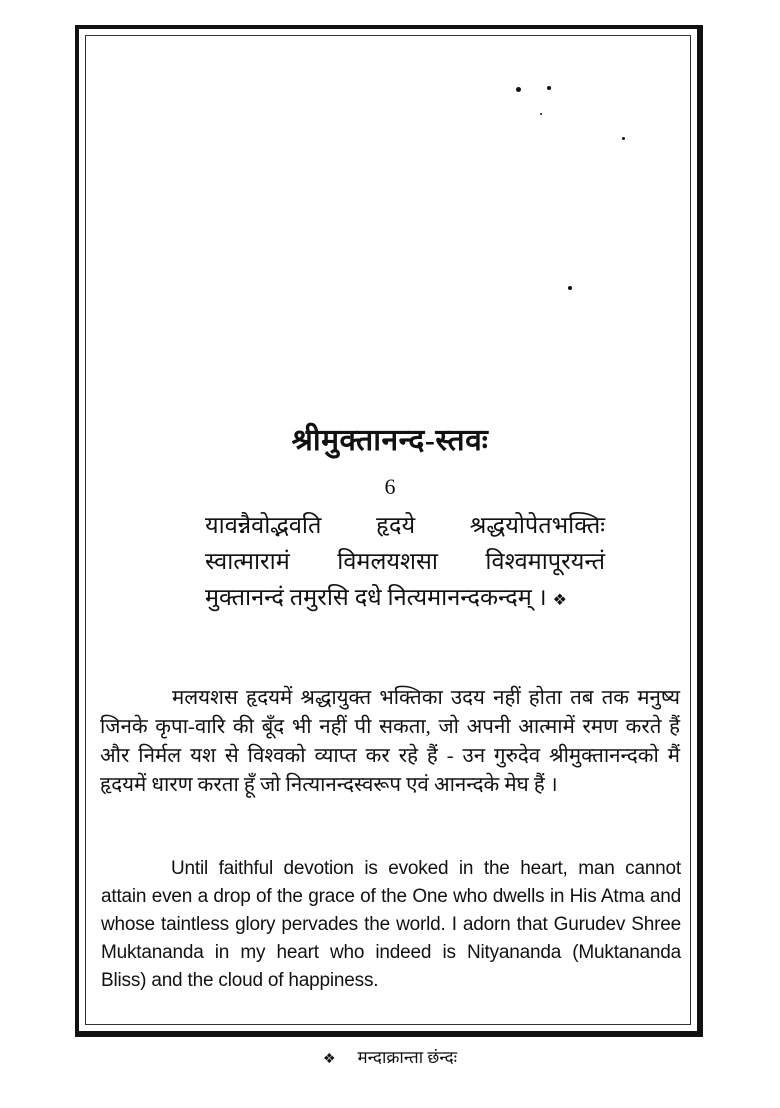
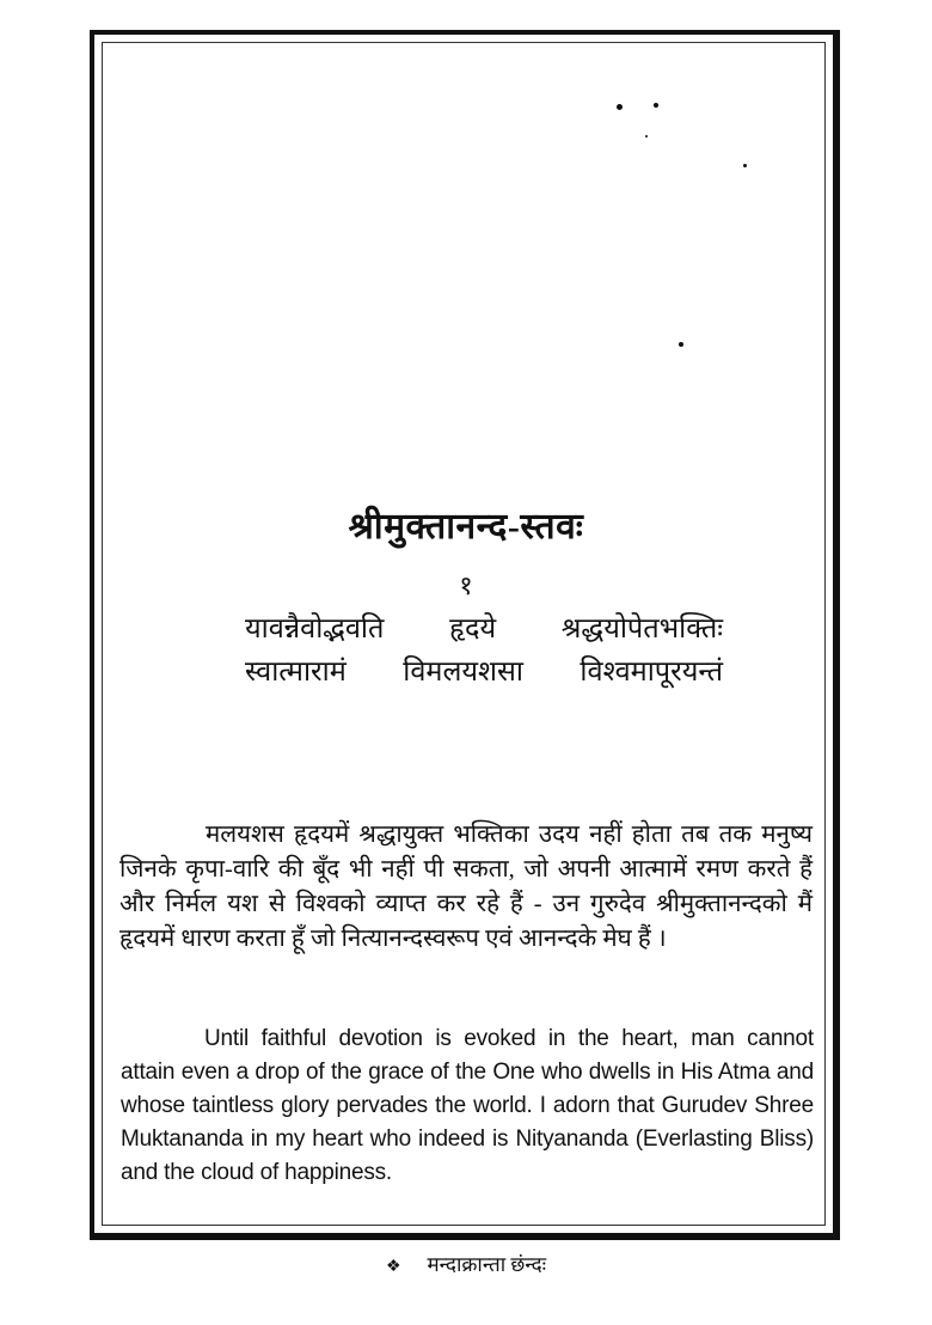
  श्रीमुक्तानन्द-स्तवः
- 6
+ १
  यावन्नैवोद्भवति हृदये श्रद्धयोपेतभक्तिः
  स्वात्मारामं विमलयशसा विश्वमापूरयन्तं
- मुक्तानन्दं तमुरसि दधे नित्यमानन्दकन्दम् । ❖
  मलयशस हृदयमें श्रद्धायुक्त भक्तिका उदय नहीं होता तब तक मनुष्य जिनके कृपा-वारि की बूँद भी नहीं पी सकता, जो अपनी आत्मामें रमण करते हैं और निर्मल यश से विश्वको व्याप्त कर रहे हैं - उन गुरुदेव श्रीमुक्तानन्दको मैं हृदयमें धारण करता हूँ जो नित्यानन्दस्वरूप एवं आनन्दके मेघ हैं ।
- Until faithful devotion is evoked in the heart, man cannot attain even a drop of the grace of the One who dwells in His Atma and whose taintless glory pervades the world. I adorn that Gurudev Shree Muktananda in my heart who indeed is Nityananda (Muktananda Bliss) and the cloud of happiness.
+ Until faithful devotion is evoked in the heart, man cannot attain even a drop of the grace of the One who dwells in His Atma and whose taintless glory pervades the world. I adorn that Gurudev Shree Muktananda in my heart who indeed is Nityananda (Everlasting Bliss) and the cloud of happiness.
  ❖ मन्दाक्रान्ता छंन्दः
